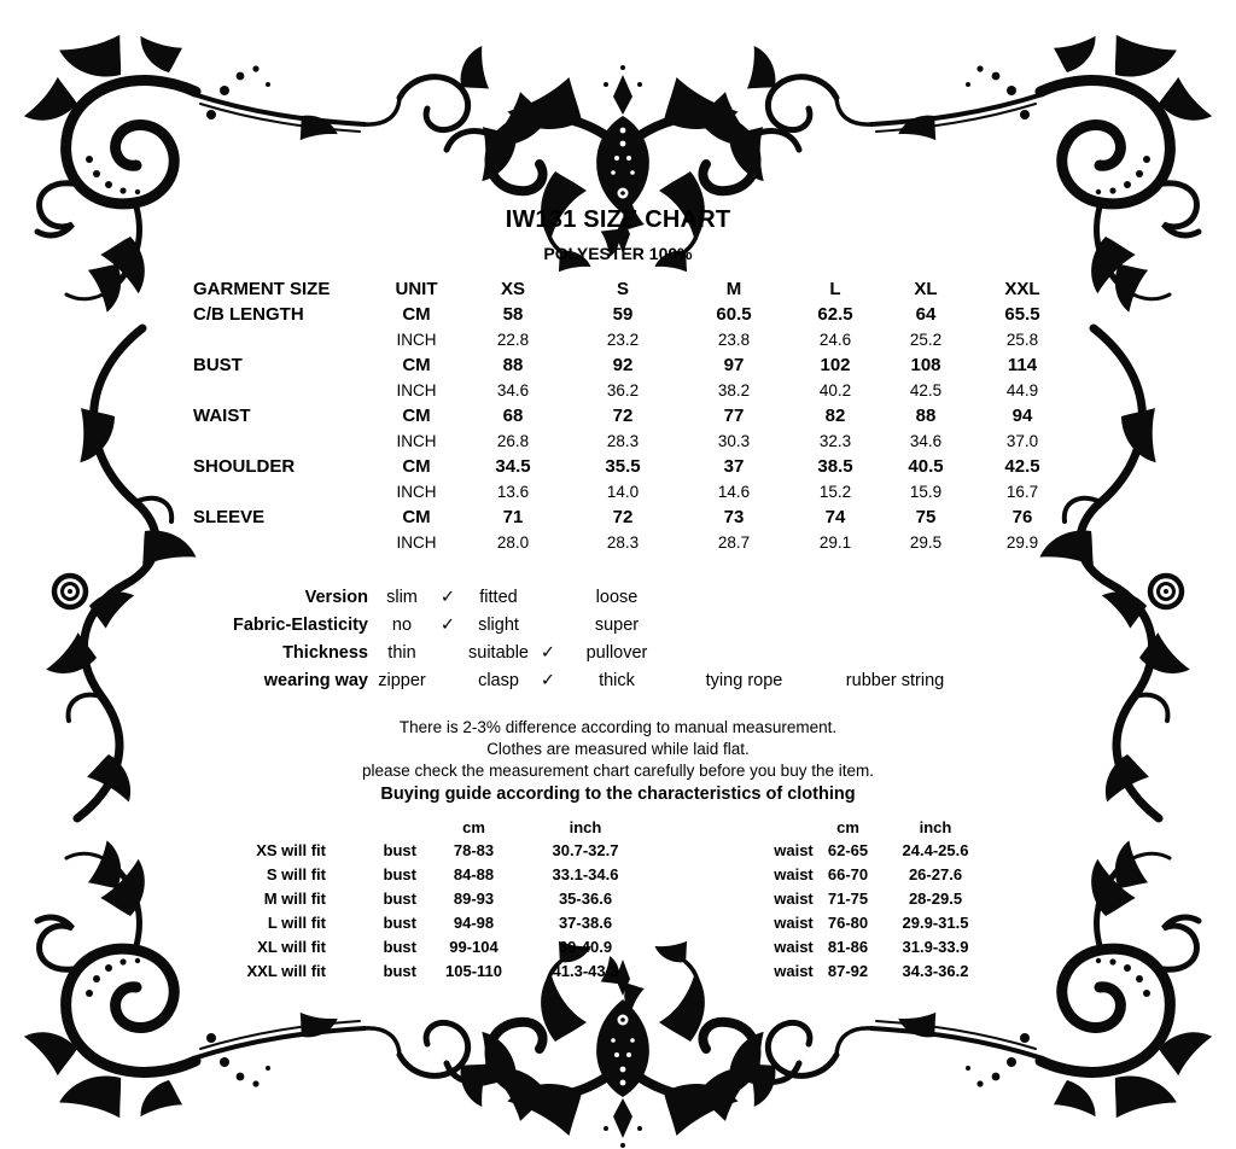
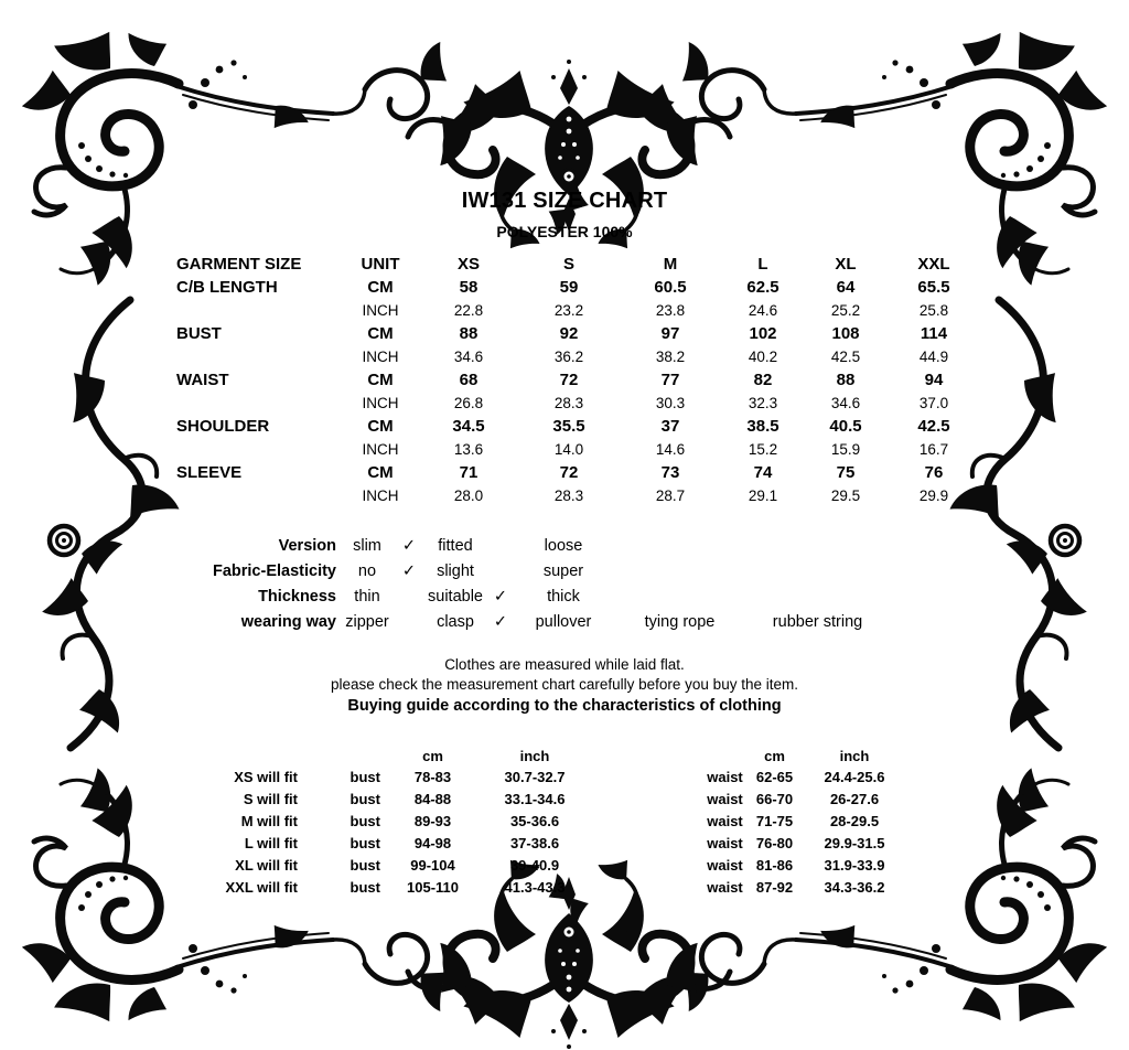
  IW131 SIZE CHART
  POLYESTER 100%
  GARMENT SIZE
  UNIT
  XS
  S
  M
  L
  XL
  XXL
  C/B LENGTH
  CM
  58
  59
  60.5
  62.5
  64
  65.5
  INCH
  22.8
  23.2
  23.8
  24.6
  25.2
  25.8
  BUST
  CM
  88
  92
  97
  102
  108
  114
  INCH
  34.6
  36.2
  38.2
  40.2
  42.5
  44.9
  WAIST
  CM
  68
  72
  77
  82
  88
  94
  INCH
  26.8
  28.3
  30.3
  32.3
  34.6
  37.0
  SHOULDER
  CM
  34.5
  35.5
  37
  38.5
  40.5
  42.5
  INCH
  13.6
  14.0
  14.6
  15.2
  15.9
  16.7
  SLEEVE
  CM
  71
  72
  73
  74
  75
  76
  INCH
  28.0
  28.3
  28.7
  29.1
  29.5
  29.9
  Version
  slim
  ✓
  fitted
  loose
  Fabric-Elasticity
  no
  ✓
  slight
  super
  Thickness
  thin
  suitable
  ✓
- pullover
+ thick
  wearing way
  zipper
  clasp
  ✓
- thick
+ pullover
  tying rope
  rubber string
- There is 2-3% difference according to manual measurement.
  Clothes are measured while laid flat.
  please check the measurement chart carefully before you buy the item.
  Buying guide according to the characteristics of clothing
  cm
  inch
  cm
  inch
  XS will fit
  bust
  78-83
  30.7-32.7
  waist
  62-65
  24.4-25.6
  S will fit
  bust
  84-88
  33.1-34.6
  waist
  66-70
  26-27.6
  M will fit
  bust
  89-93
  35-36.6
  waist
  71-75
  28-29.5
  L will fit
  bust
  94-98
  37-38.6
  waist
  76-80
  29.9-31.5
  XL will fit
  bust
  99-104
  39-40.9
  waist
  81-86
  31.9-33.9
  XXL will fit
  bust
  105-110
  41.3-43.3
  waist
  87-92
  34.3-36.2
